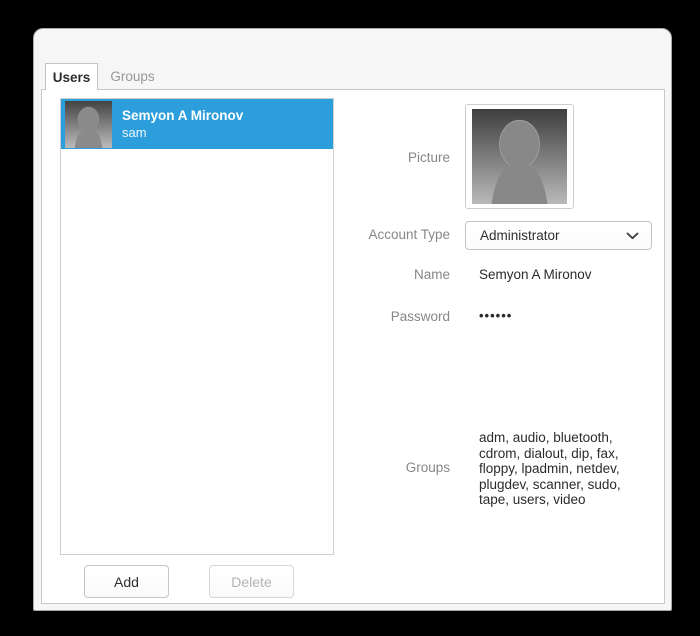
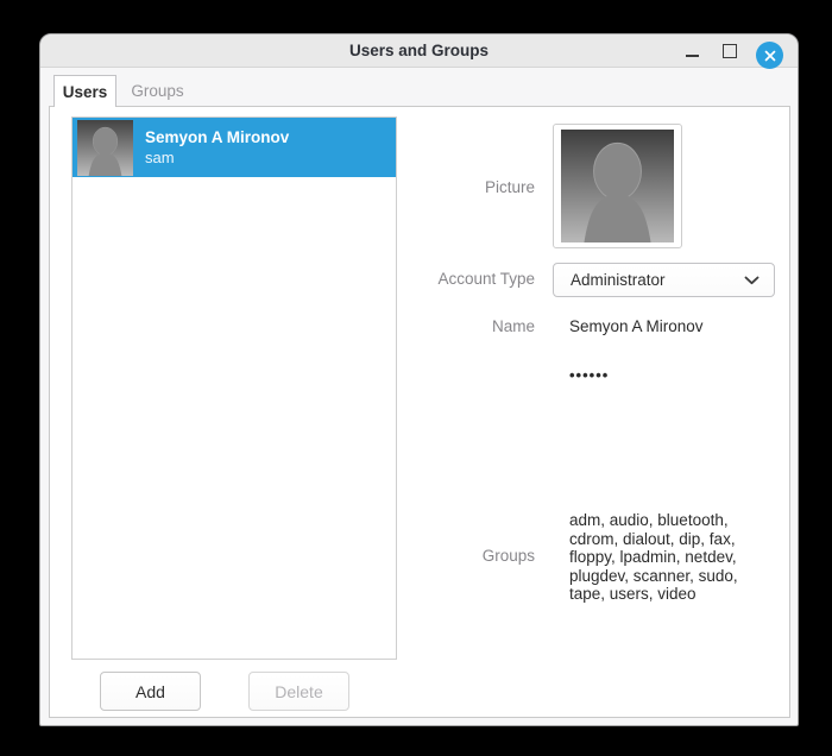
+ Users and Groups
  Users
  Groups
  Semyon A Mironov
  sam
  Picture
  Account Type
  Administrator
  Name
  Semyon A Mironov
- Password
  ••••••
  Groups
  adm, audio, bluetooth,
  cdrom, dialout, dip, fax,
  floppy, lpadmin, netdev,
  plugdev, scanner, sudo,
  tape, users, video
  Add
  Delete
